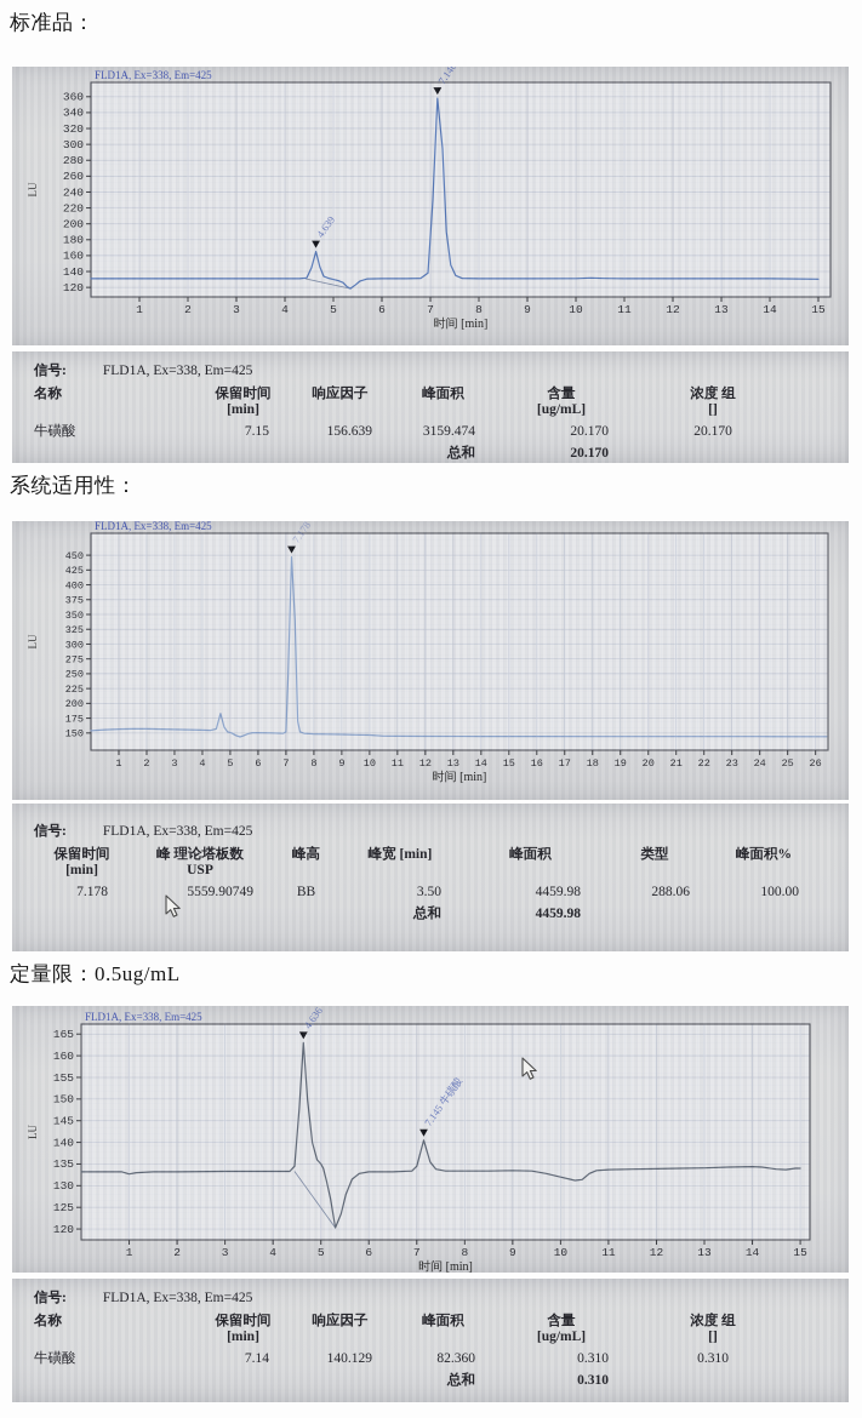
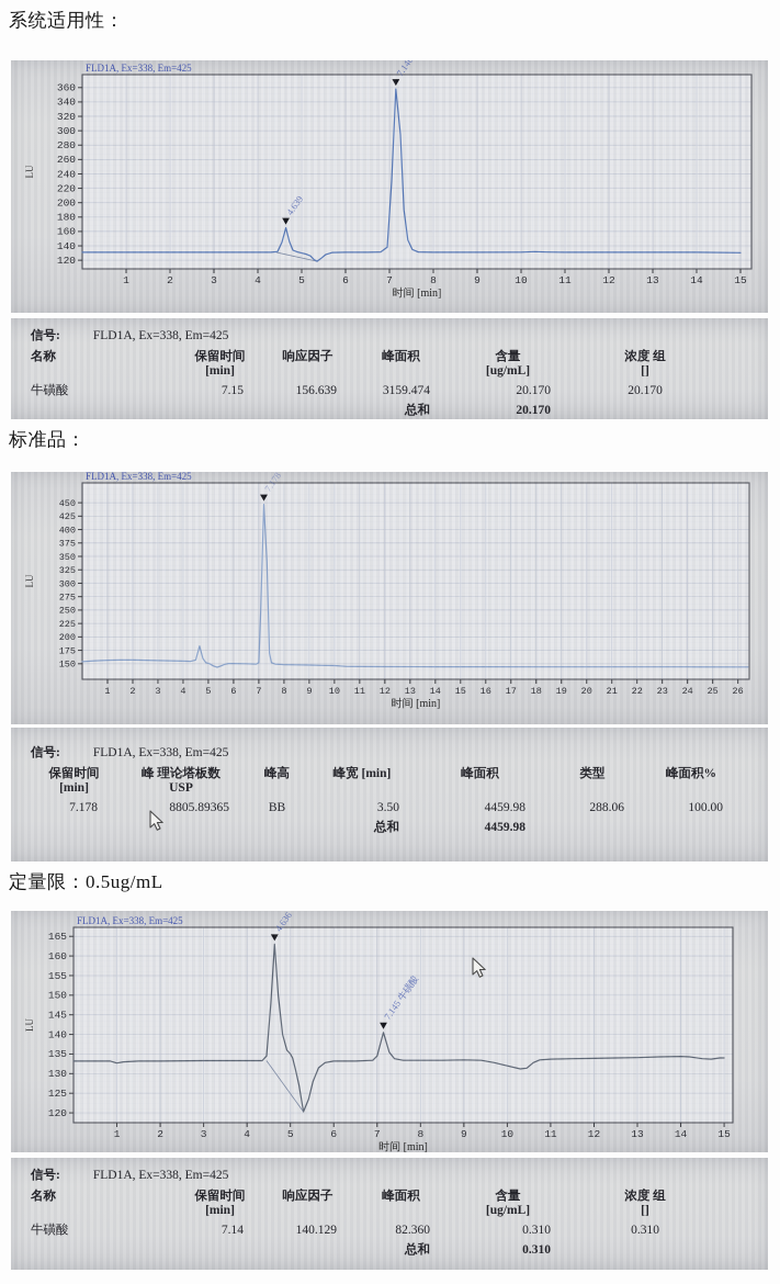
- 标准品：
+ 系统适用性：
  信号: FLD1A, Ex=338, Em=425
  名称
  保留时间
  [min]
  响应因子
  峰面积
  含量
  [ug/mL]
  浓度 组
  []
  牛磺酸
  7.15
  156.639
  3159.474
  20.170
  20.170
  总和
  20.170
- 系统适用性：
+ 标准品：
  信号: FLD1A, Ex=338, Em=425
  保留时间
  [min]
  峰 理论塔板数
  USP
  峰高
  峰宽 [min]
  峰面积
  类型
  峰面积%
  7.178
- 5559.90749
+ 8805.89365
  BB
  3.50
  4459.98
  288.06
  100.00
  总和
  4459.98
  定量限：0.5ug/mL
  信号: FLD1A, Ex=338, Em=425
  名称
  保留时间
  [min]
  响应因子
  峰面积
  含量
  [ug/mL]
  浓度 组
  []
  牛磺酸
  7.14
  140.129
  82.360
  0.310
  0.310
  总和
  0.310
